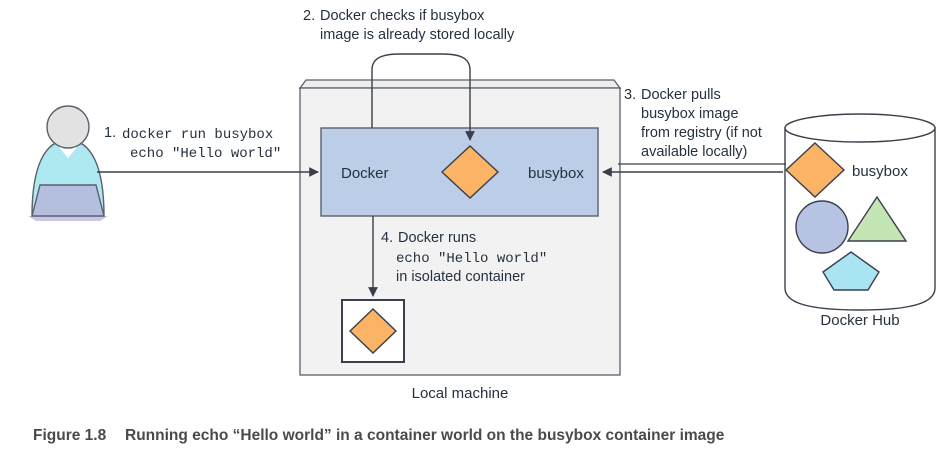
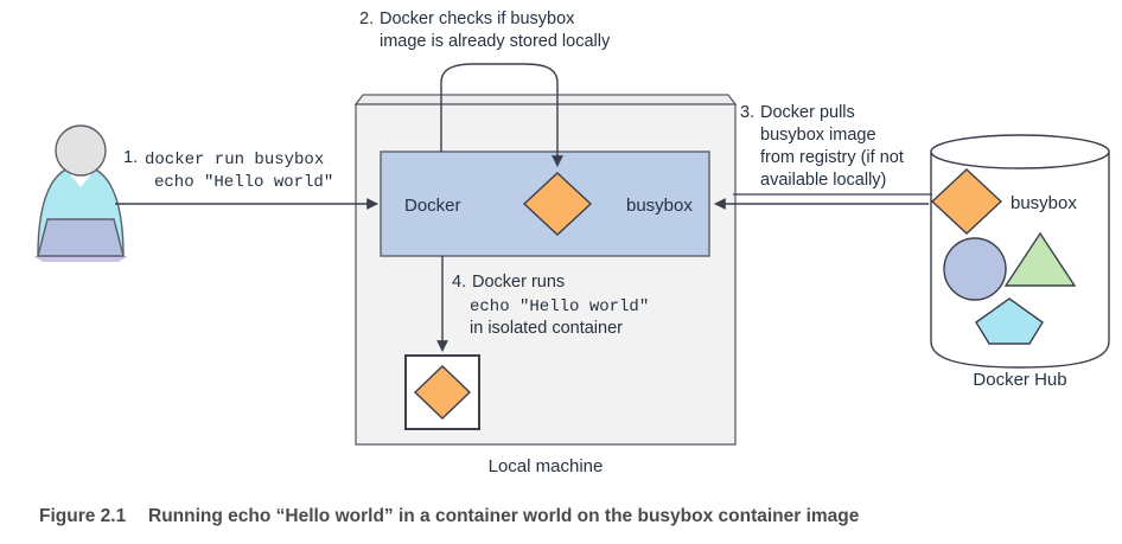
  Docker
  busybox
  Local machine
  busybox
  Docker Hub
  1.
  docker run busybox
  echo "Hello world"
  2.
  Docker checks if busybox
  image is already stored locally
  3.
  Docker pulls
  busybox image
  from registry (if not
  available locally)
  4.
  Docker runs
  echo "Hello world"
  in isolated container
- Figure 1.8
+ Figure 2.1
  Running echo “Hello world” in a container world on the busybox container image
